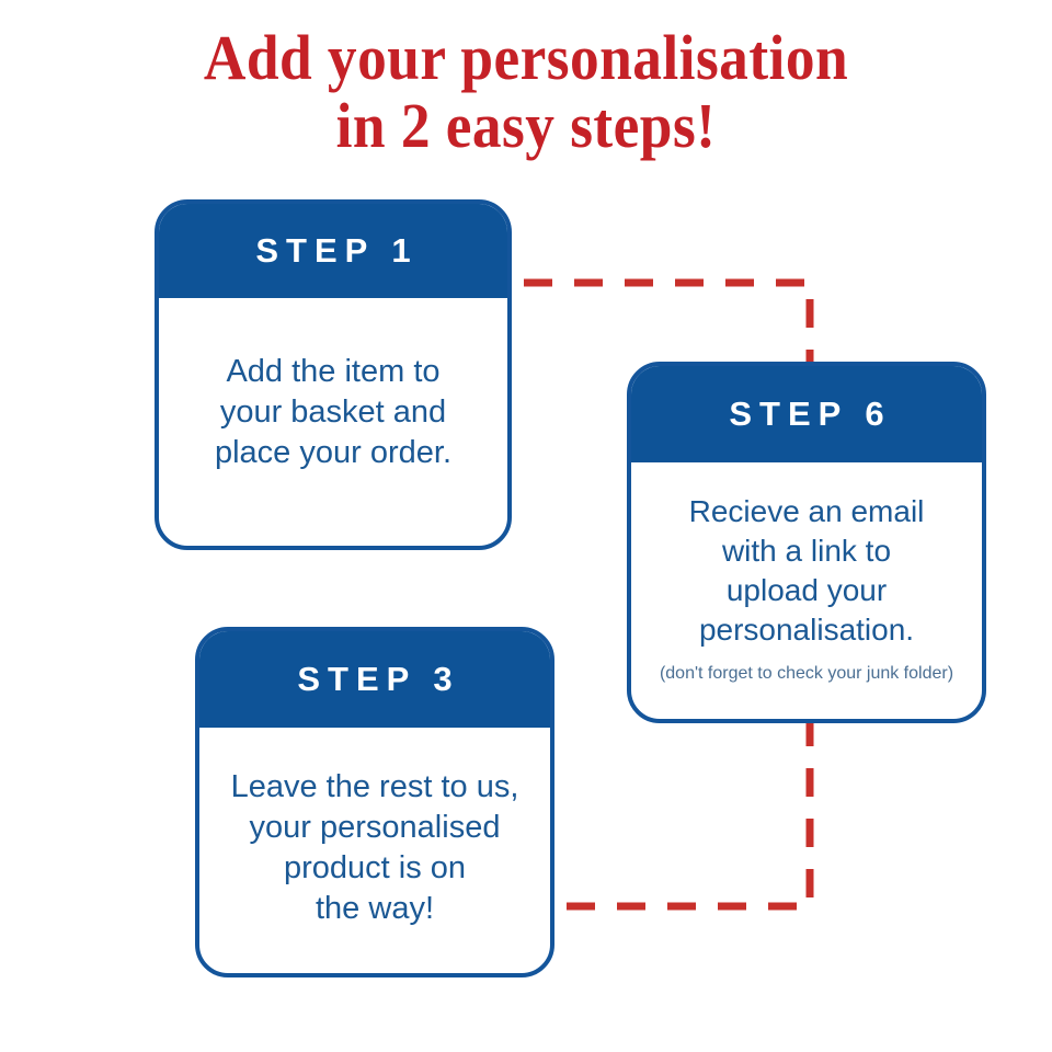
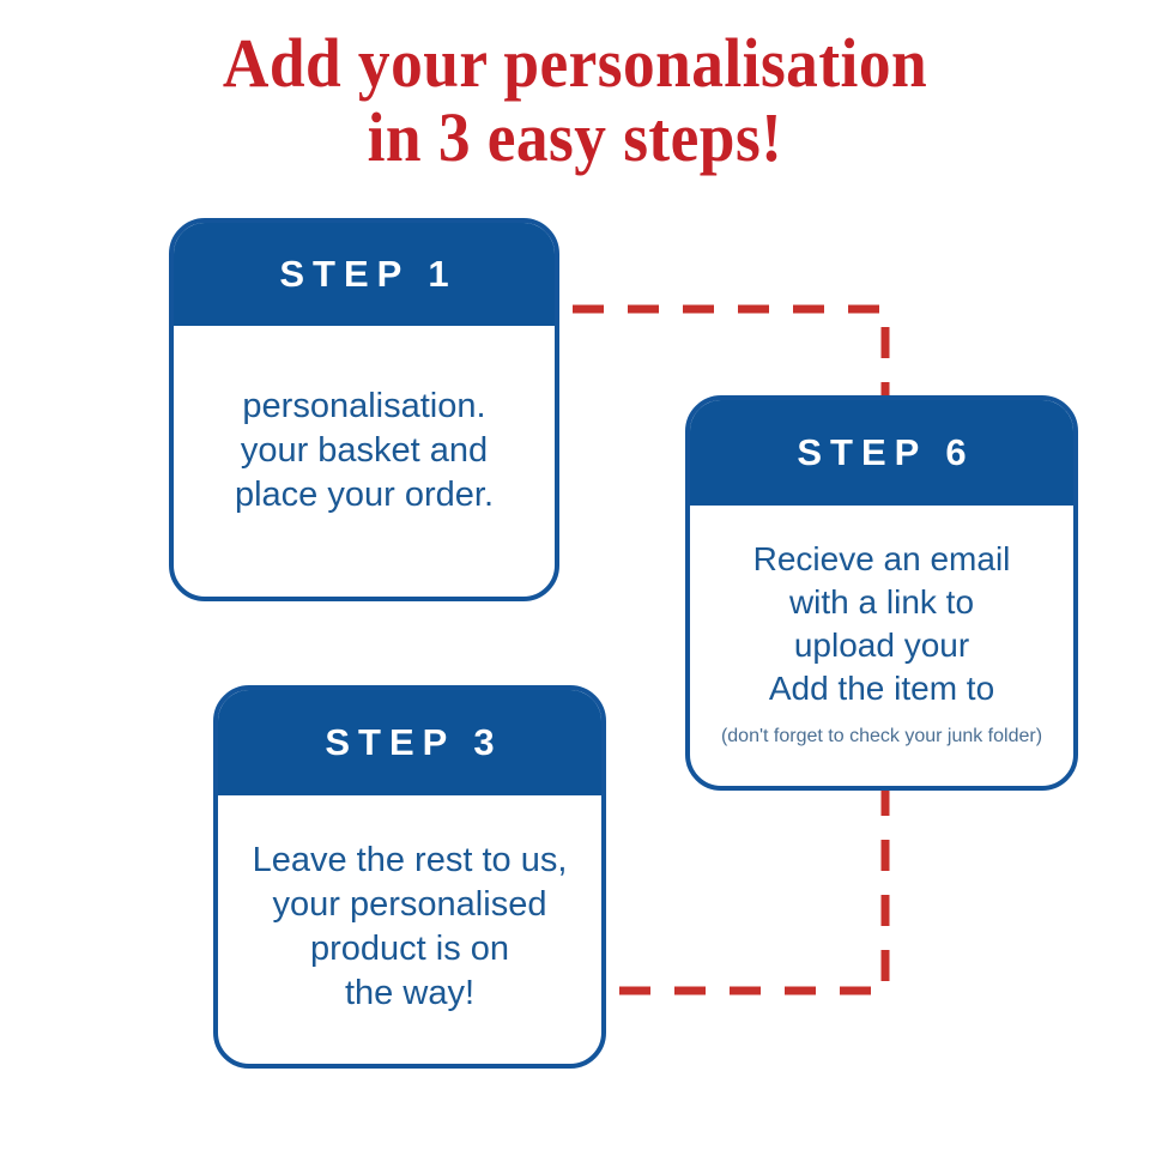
  Add your personalisation
- in 2 easy steps!
+ in 3 easy steps!
  STEP 1
- Add the item to
+ personalisation.
  your basket and
  place your order.
  STEP 6
  Recieve an email
  with a link to
  upload your
- personalisation.
+ Add the item to
  (don't forget to check your junk folder)
  STEP 3
  Leave the rest to us,
  your personalised
  product is on
  the way!
